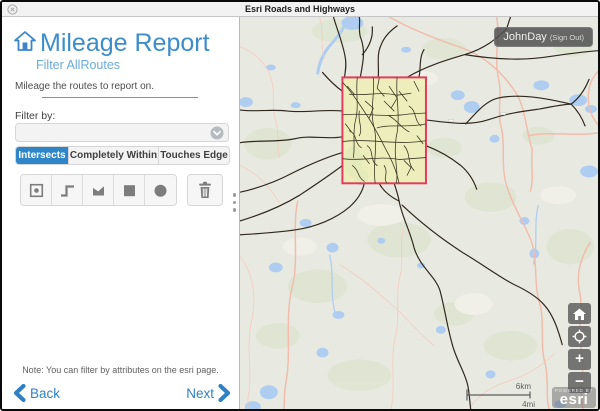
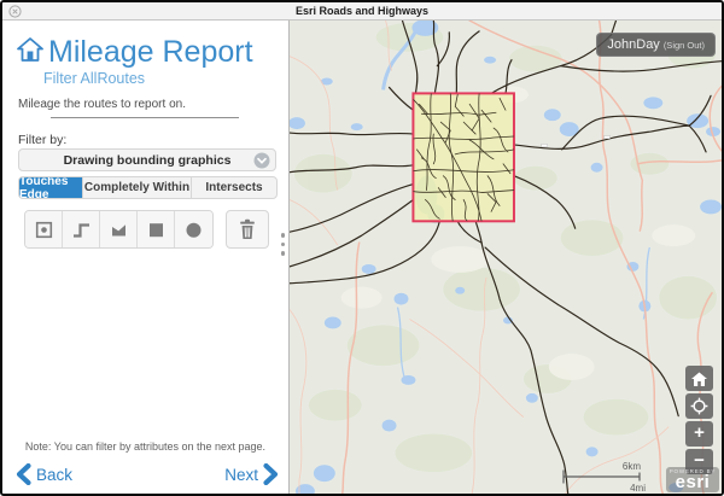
  Esri Roads and Highways
  Mileage Report
  Filter AllRoutes
  Mileage the routes to report on.
  Filter by:
+ Drawing bounding graphics
- Intersects
+ Touches Edge
  Completely Within
- Touches Edge
+ Intersects
- Note: You can filter by attributes on the esri page.
+ Note: You can filter by attributes on the next page.
  Back
  Next
  JohnDay
  (Sign Out)
  +
  −
  6km
  4mi
  esri
